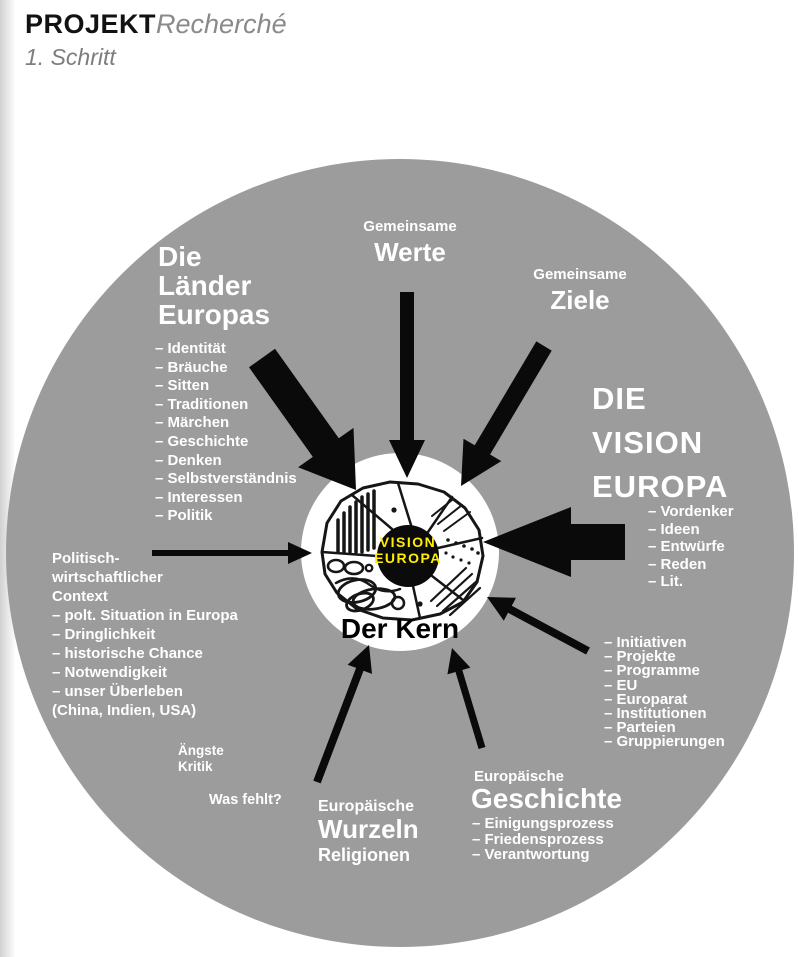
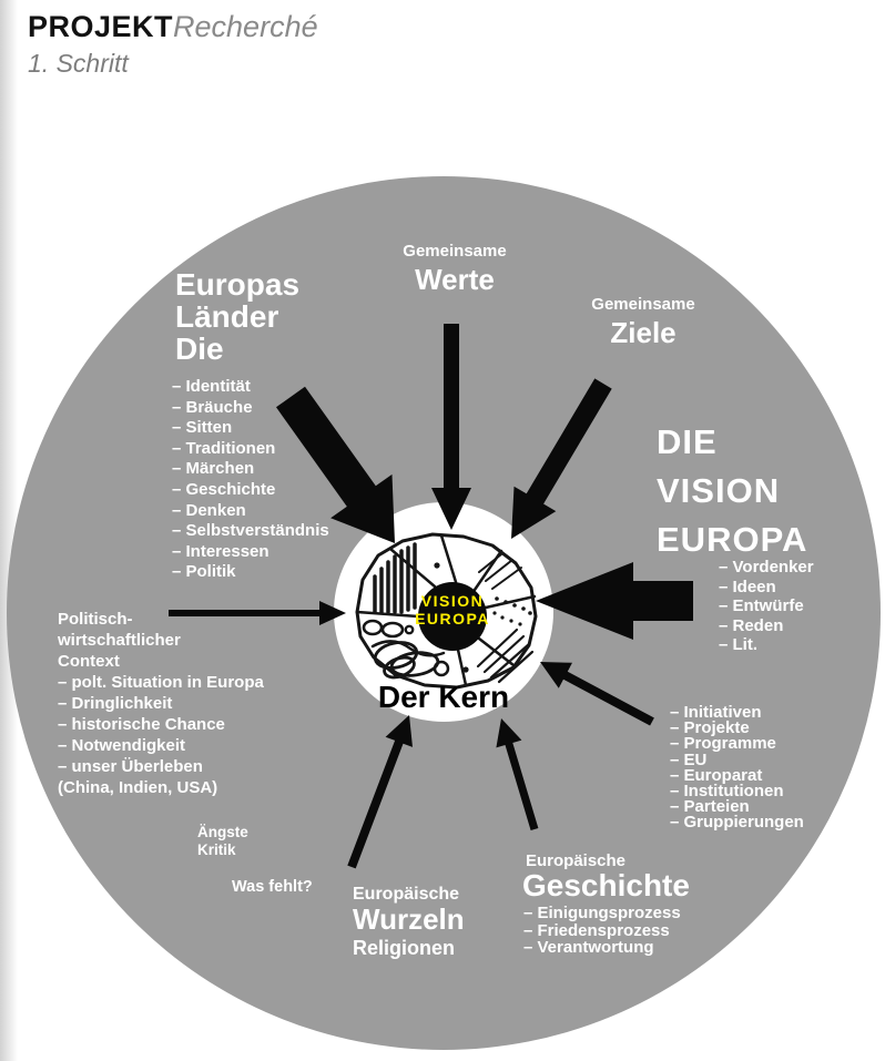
  PROJEKTRecherché
  1. Schritt
- Die
+ Europas
  Länder
- Europas
+ Die
  – Identität
  – Bräuche
  – Sitten
  – Traditionen
  – Märchen
  – Geschichte
  – Denken
  – Selbstverständnis
  – Interessen
  – Politik
  Gemeinsame
  Werte
  Gemeinsame
  Ziele
  DIE
  VISION
  EUROPA
  – Vordenker
  – Ideen
  – Entwürfe
  – Reden
  – Lit.
  Politisch-
  wirtschaftlicher
  Context
  – polt. Situation in Europa
  – Dringlichkeit
  – historische Chance
  – Notwendigkeit
  – unser Überleben
  (China, Indien, USA)
  Ängste
  Kritik
  Was fehlt?
  Europäische
  Wurzeln
  Religionen
  Europäische
  Geschichte
  – Einigungsprozess
  – Friedensprozess
  – Verantwortung
  – Initiativen
  – Projekte
  – Programme
  – EU
  – Europarat
  – Institutionen
  – Parteien
  – Gruppierungen
  Der Kern
  VISION
  EUROPA
